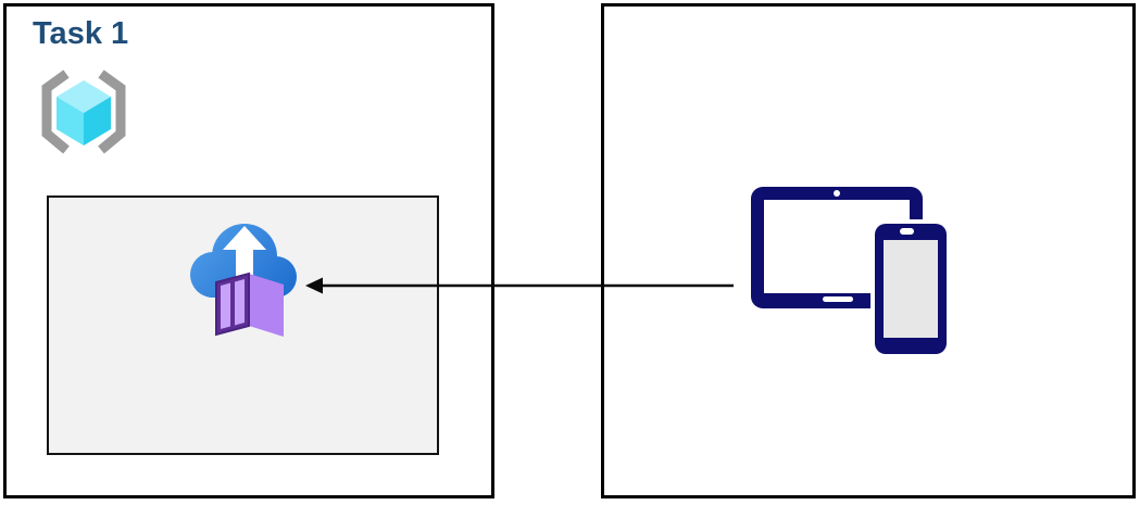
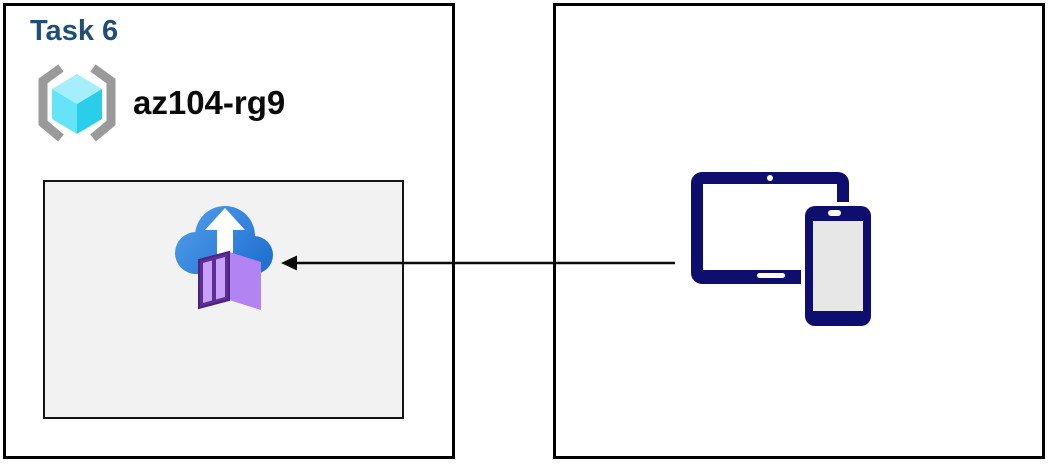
- Task 1
+ Task 6
+ az104-rg9
